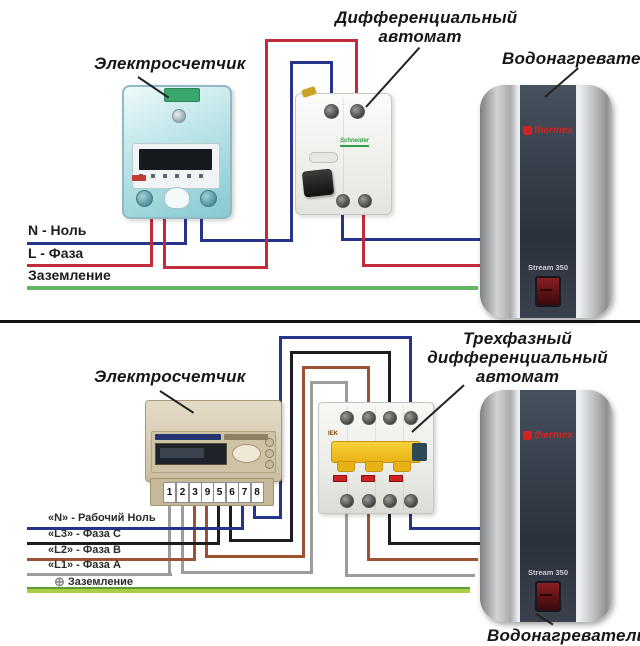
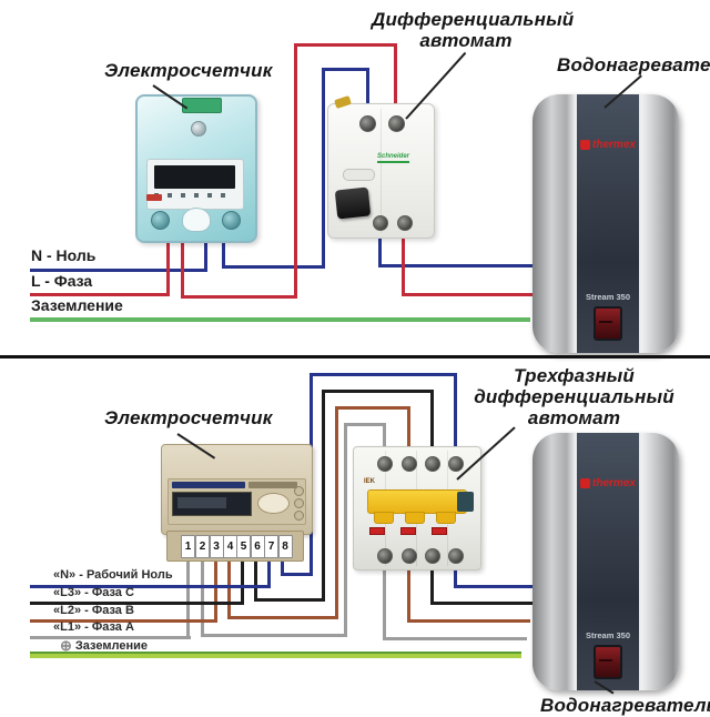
  thermex
  Stream 350
  Электросчетчик
  Дифференциальный
  автомат
  Водонагревате
  N - Ноль
  L - Фаза
  Заземление
  1
  2
  3
- 9
+ 4
  5
  6
  7
  8
  thermex
  Stream 350
  Электросчетчик
  Трехфазный
  дифференциальный
  автомат
  Водонагревател
  «N» - Рабочий Ноль
  «L3» - Фаза C
  «L2» - Фаза B
  «L1» - Фаза A
  ⊕ Заземление
